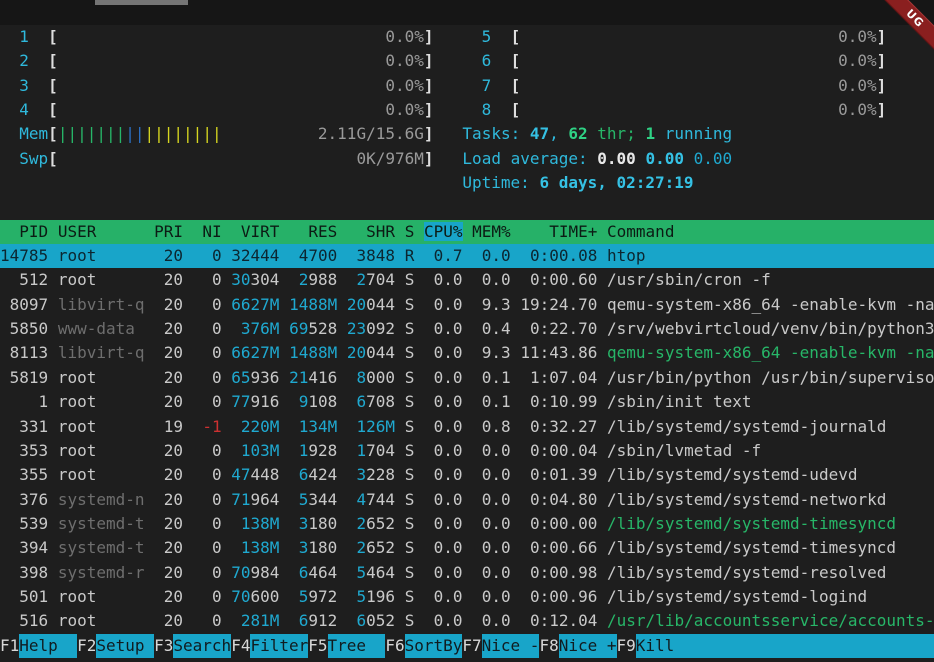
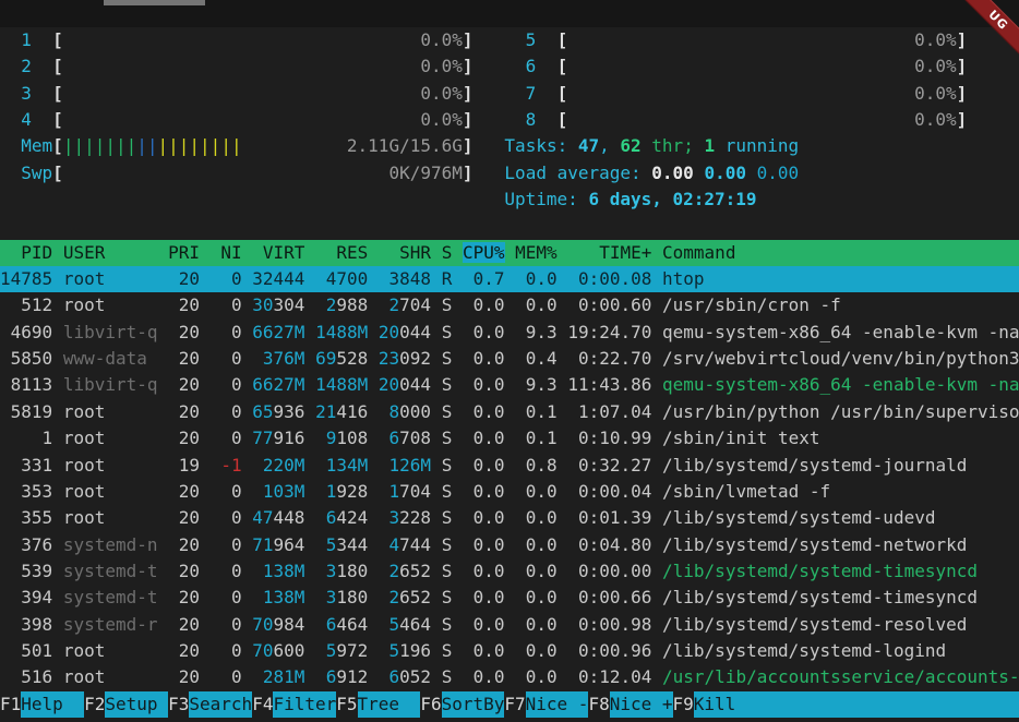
  1 [ 0.0%] 5 [ 0.0%]
  2 [ 0.0%] 6 [ 0.0%]
  3 [ 0.0%] 7 [ 0.0%]
  4 [ 0.0%] 8 [ 0.0%]
  Mem[||||||||||||||||| 2.11G/15.6G] Tasks: 47, 62 thr; 1 running
  Swp[ 0K/976M] Load average: 0.00 0.00 0.00
  Uptime: 6 days, 02:27:19
  PID USER PRI NI VIRT RES SHR S CPU% MEM% TIME+ Command
  14785 root 20 0 32444 4700 3848 R 0.7 0.0 0:00.08 htop
  512 root 20 0 30304 2988 2704 S 0.0 0.0 0:00.60 /usr/sbin/cron -f
- 8097 libvirt-q 20 0 6627M 1488M 20044 S 0.0 9.3 19:24.70 qemu-system-x86_64 -enable-kvm -na
+ 4690 libvirt-q 20 0 6627M 1488M 20044 S 0.0 9.3 19:24.70 qemu-system-x86_64 -enable-kvm -na
  5850 www-data 20 0 376M 69528 23092 S 0.0 0.4 0:22.70 /srv/webvirtcloud/venv/bin/python3
  8113 libvirt-q 20 0 6627M 1488M 20044 S 0.0 9.3 11:43.86 qemu-system-x86_64 -enable-kvm -na
  5819 root 20 0 65936 21416 8000 S 0.0 0.1 1:07.04 /usr/bin/python /usr/bin/superviso
  1 root 20 0 77916 9108 6708 S 0.0 0.1 0:10.99 /sbin/init text
  331 root 19 -1 220M 134M 126M S 0.0 0.8 0:32.27 /lib/systemd/systemd-journald
  353 root 20 0 103M 1928 1704 S 0.0 0.0 0:00.04 /sbin/lvmetad -f
  355 root 20 0 47448 6424 3228 S 0.0 0.0 0:01.39 /lib/systemd/systemd-udevd
  376 systemd-n 20 0 71964 5344 4744 S 0.0 0.0 0:04.80 /lib/systemd/systemd-networkd
  539 systemd-t 20 0 138M 3180 2652 S 0.0 0.0 0:00.00 /lib/systemd/systemd-timesyncd
  394 systemd-t 20 0 138M 3180 2652 S 0.0 0.0 0:00.66 /lib/systemd/systemd-timesyncd
  398 systemd-r 20 0 70984 6464 5464 S 0.0 0.0 0:00.98 /lib/systemd/systemd-resolved
  501 root 20 0 70600 5972 5196 S 0.0 0.0 0:00.96 /lib/systemd/systemd-logind
  516 root 20 0 281M 6912 6052 S 0.0 0.0 0:12.04 /usr/lib/accountsservice/accounts-
  F1
  Help
  F2
  Setup
  F3
  Search
  F4
  Filter
  F5
  Tree
  F6
  SortBy
  F7
  Nice -
  F8
  Nice +
  F9
  Kill
